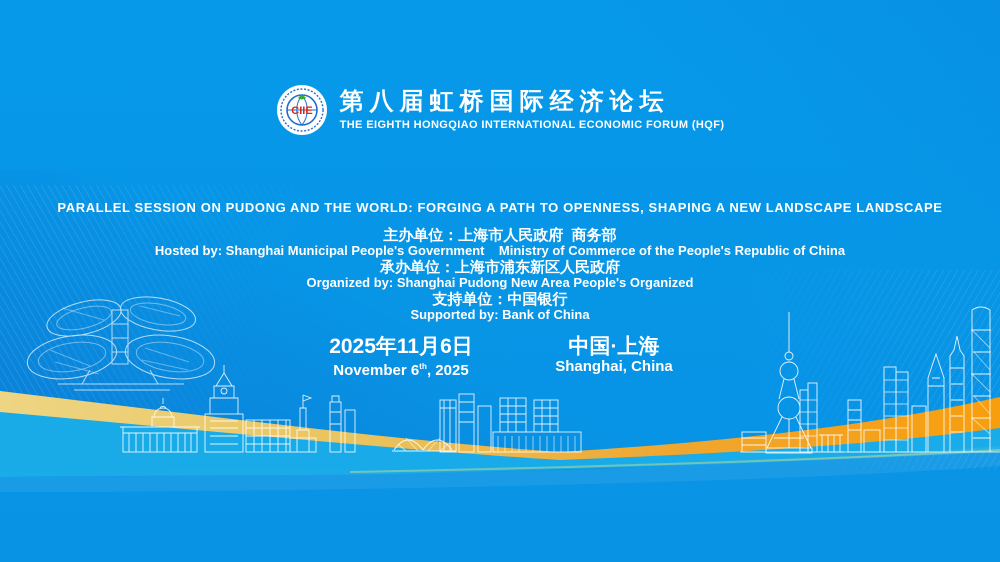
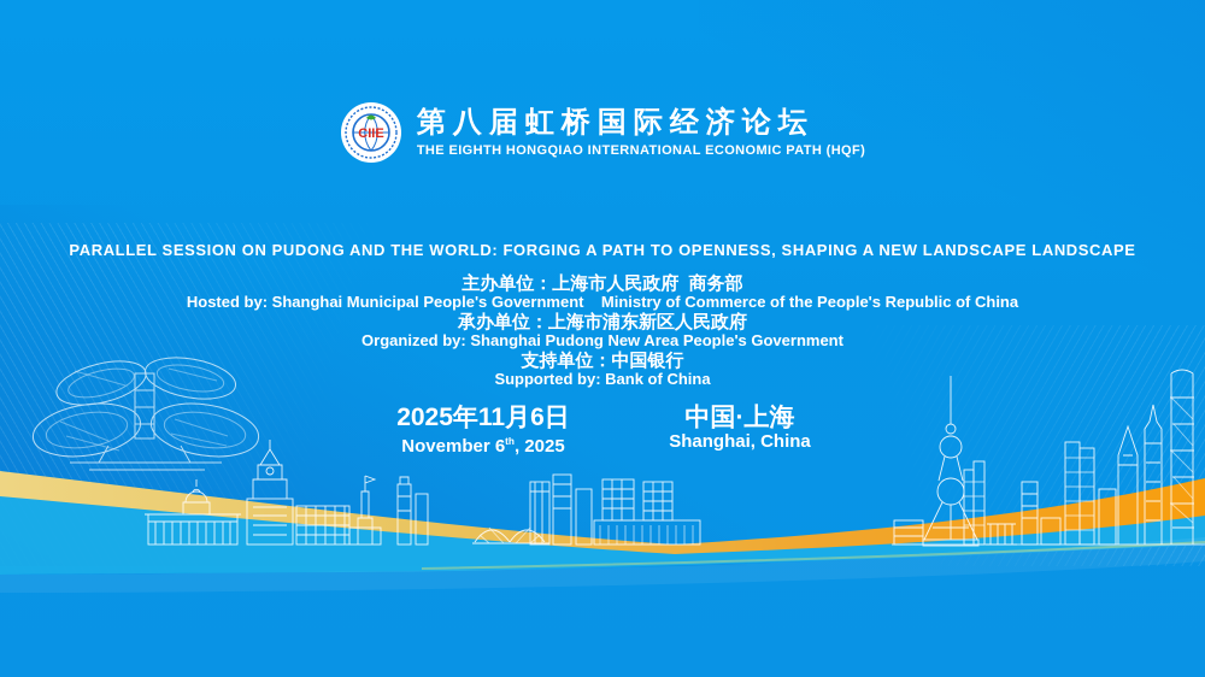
  CIIE
  第八届虹桥国际经济论坛
- THE EIGHTH HONGQIAO INTERNATIONAL ECONOMIC FORUM (HQF)
+ THE EIGHTH HONGQIAO INTERNATIONAL ECONOMIC PATH (HQF)
  PARALLEL SESSION ON PUDONG AND THE WORLD: FORGING A PATH TO OPENNESS, SHAPING A NEW LANDSCAPE LANDSCAPE
  主办单位：上海市人民政府 商务部
  Hosted by: Shanghai Municipal People's Government Ministry of Commerce of the People's Republic of China
  承办单位：上海市浦东新区人民政府
- Organized by: Shanghai Pudong New Area People's Organized
+ Organized by: Shanghai Pudong New Area People's Government
  支持单位：中国银行
  Supported by: Bank of China
  2025年11月6日
  November 6th, 2025
  中国·上海
  Shanghai, China
